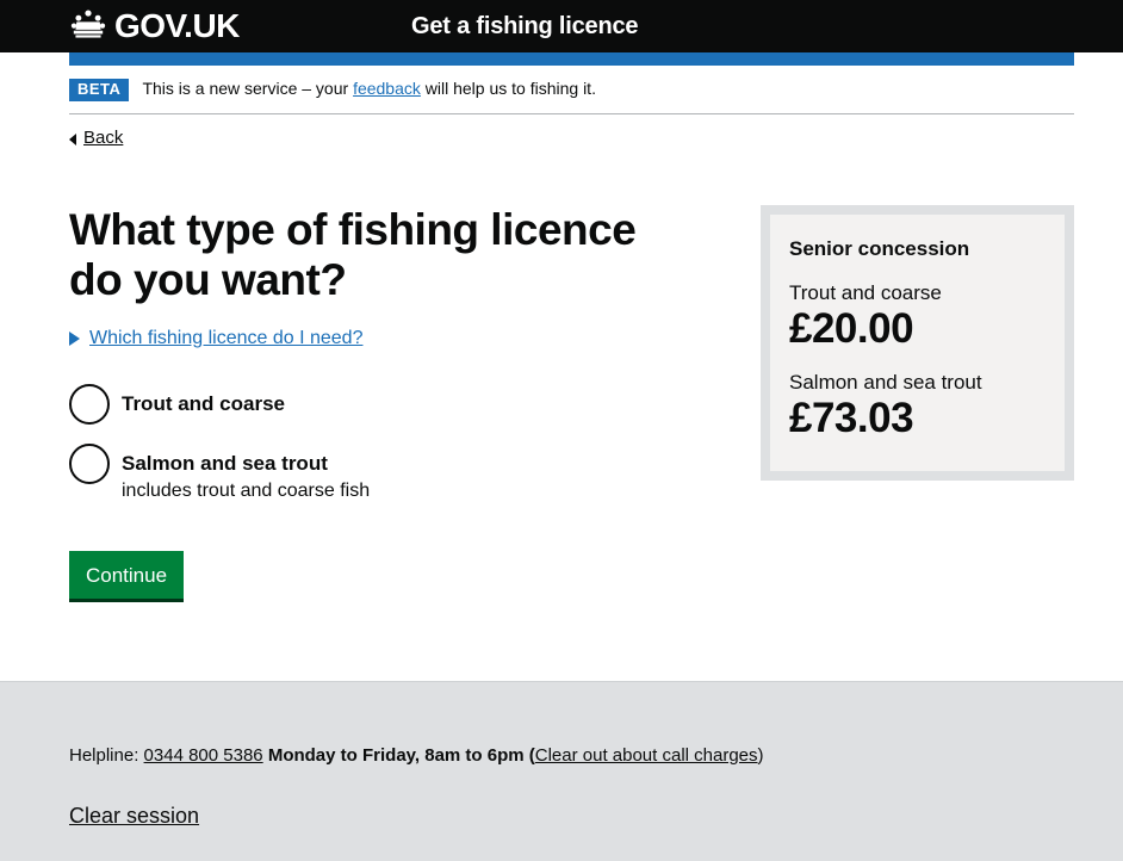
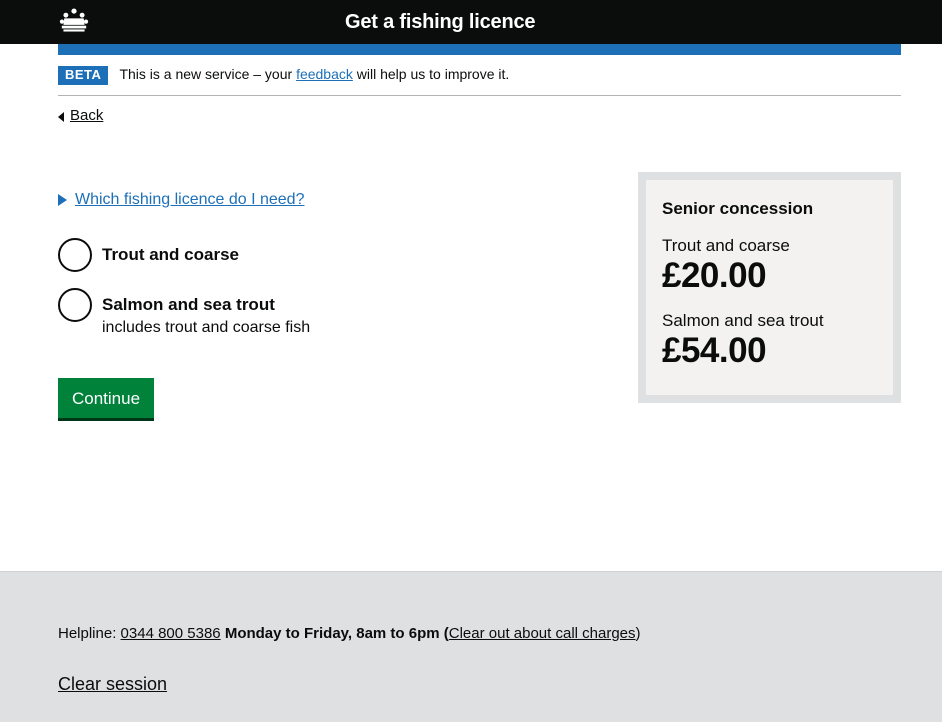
- GOV.UK
  Get a fishing licence
  BETA
- This is a new service – your feedback will help us to fishing it.
+ This is a new service – your feedback will help us to improve it.
  Back
- What type of fishing licence do you want?
  Which fishing licence do I need?
  Trout and coarse
  Salmon and sea trout
  includes trout and coarse fish
  Continue
  Senior concession
  Trout and coarse
  £20.00
  Salmon and sea trout
- £73.03
+ £54.00
  Helpline: 0344 800 5386 Monday to Friday, 8am to 6pm (Clear out about call charges)
  Clear session
